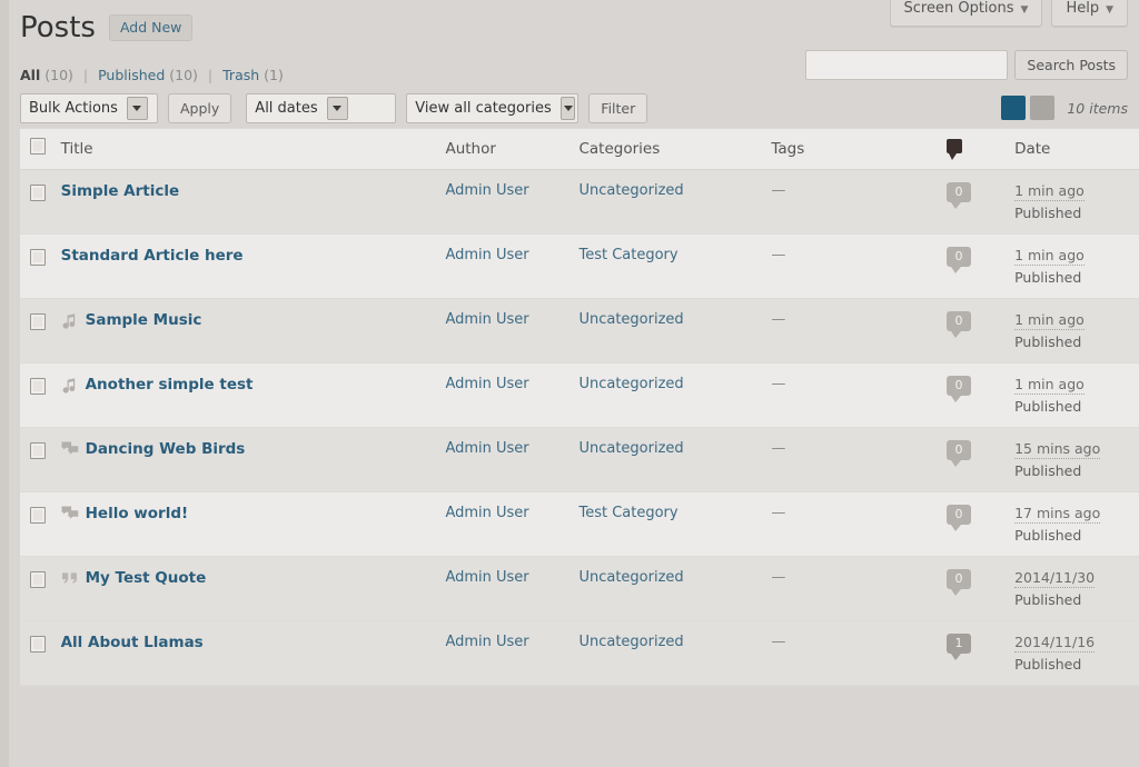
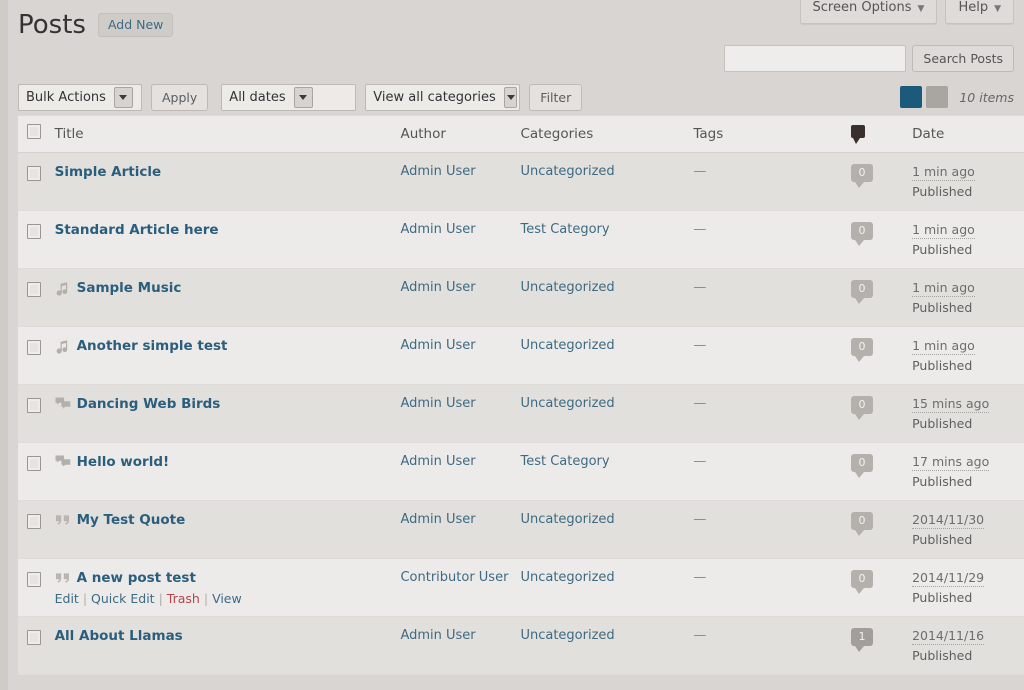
  Screen Options ▼
  Help ▼
  Posts
  Add New
- All (10) | Published (10) | Trash (1)
  Search Posts
  Bulk Actions
  Apply
  All dates
  View all categories
  Filter
  10 items
  	Title	Author	Categories	Tags		Date
  	Simple Article	Admin User	Uncategorized	—	0	1 min agoPublished
  	Standard Article here	Admin User	Test Category	—	0	1 min agoPublished
  	Sample Music	Admin User	Uncategorized	—	0	1 min agoPublished
  	Another simple test	Admin User	Uncategorized	—	0	1 min agoPublished
  	Dancing Web Birds	Admin User	Uncategorized	—	0	15 mins agoPublished
  	Hello world!	Admin User	Test Category	—	0	17 mins agoPublished
  	My Test Quote	Admin User	Uncategorized	—	0	2014/11/30Published
+ 	A new post testEdit | Quick Edit | Trash | View	Contributor User	Uncategorized	—	0	2014/11/29Published
  	All About Llamas	Admin User	Uncategorized	—	1	2014/11/16Published
